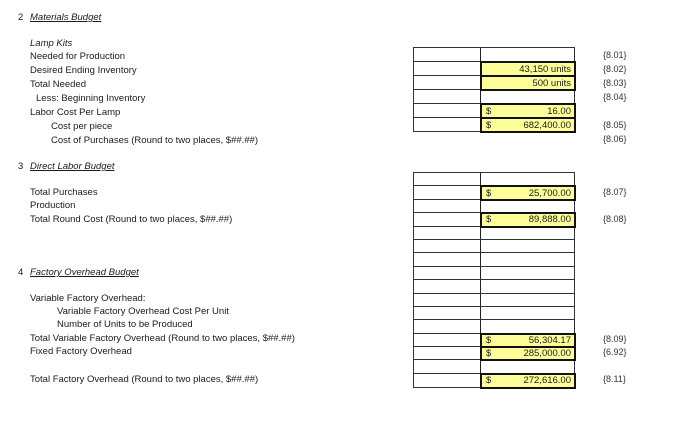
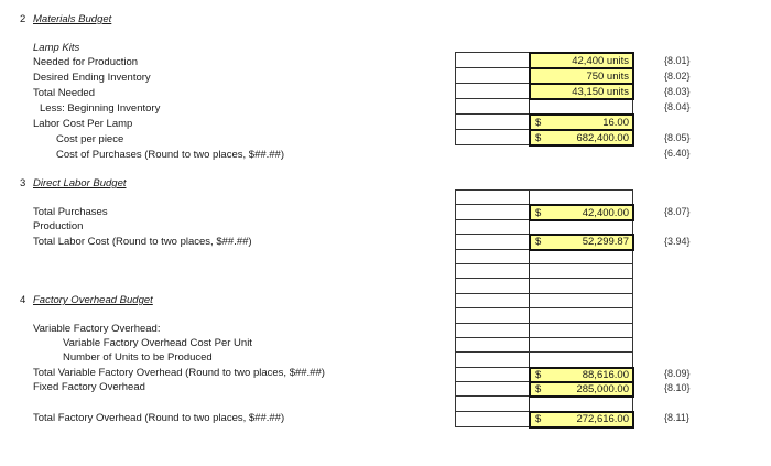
  2
  Materials Budget
  Lamp Kits
  Needed for Production
  Desired Ending Inventory
  Total Needed
  Less: Beginning Inventory
  Labor Cost Per Lamp
  Cost per piece
  Cost of Purchases (Round to two places, $##.##)
+ 42,400 units
+ 750 units
  43,150 units
- 500 units
  $
  16.00
  $
  682,400.00
  {8.01}
  {8.02}
  {8.03}
  {8.04}
  {8.05}
- {8.06}
+ {6.40}
  3
  Direct Labor Budget
  Total Purchases
  Production
- Total Round Cost (Round to two places, $##.##)
+ Total Labor Cost (Round to two places, $##.##)
  $
- 25,700.00
+ 42,400.00
  $
- 89,888.00
+ 52,299.87
  $
- 56,304.17
+ 88,616.00
  $
  285,000.00
  $
  272,616.00
  {8.07}
- {8.08}
+ {3.94}
  4
  Factory Overhead Budget
  Variable Factory Overhead:
  Variable Factory Overhead Cost Per Unit
  Number of Units to be Produced
  Total Variable Factory Overhead (Round to two places, $##.##)
  Fixed Factory Overhead
  Total Factory Overhead (Round to two places, $##.##)
  {8.09}
- {6.92}
+ {8.10}
  {8.11}
